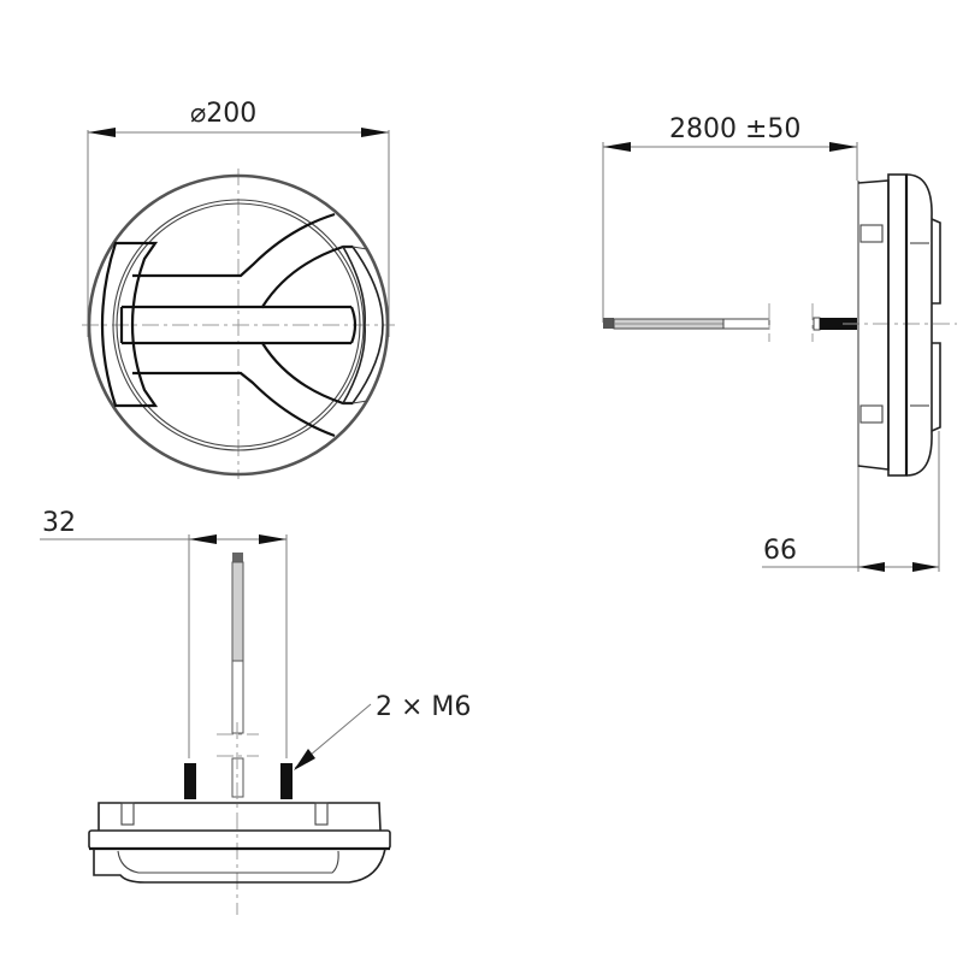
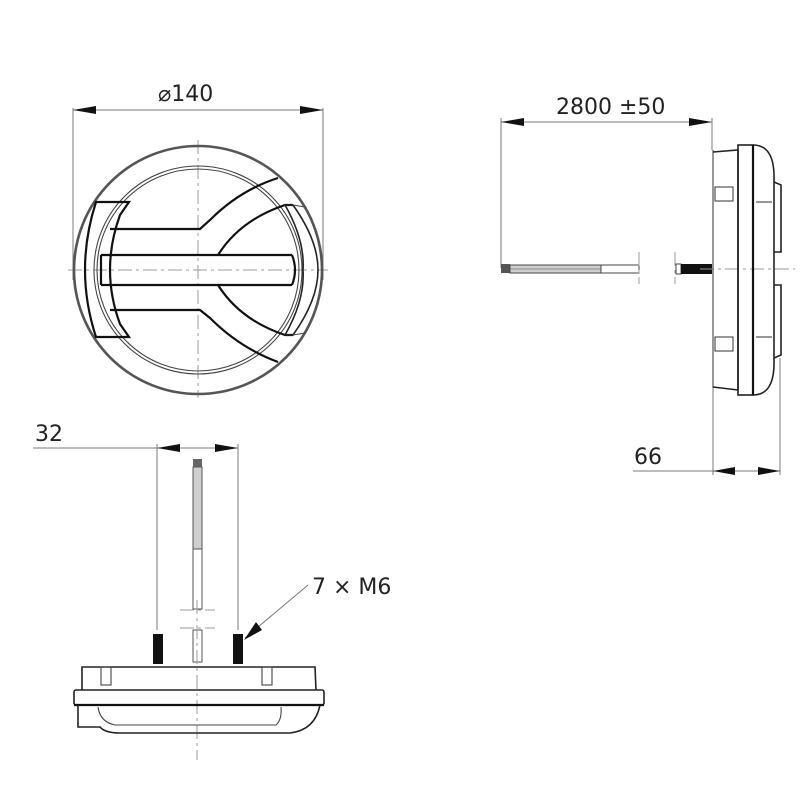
- ⌀200
+ ⌀140
  2800 ±50
  66
  32
- 2 × M6
+ 7 × M6
